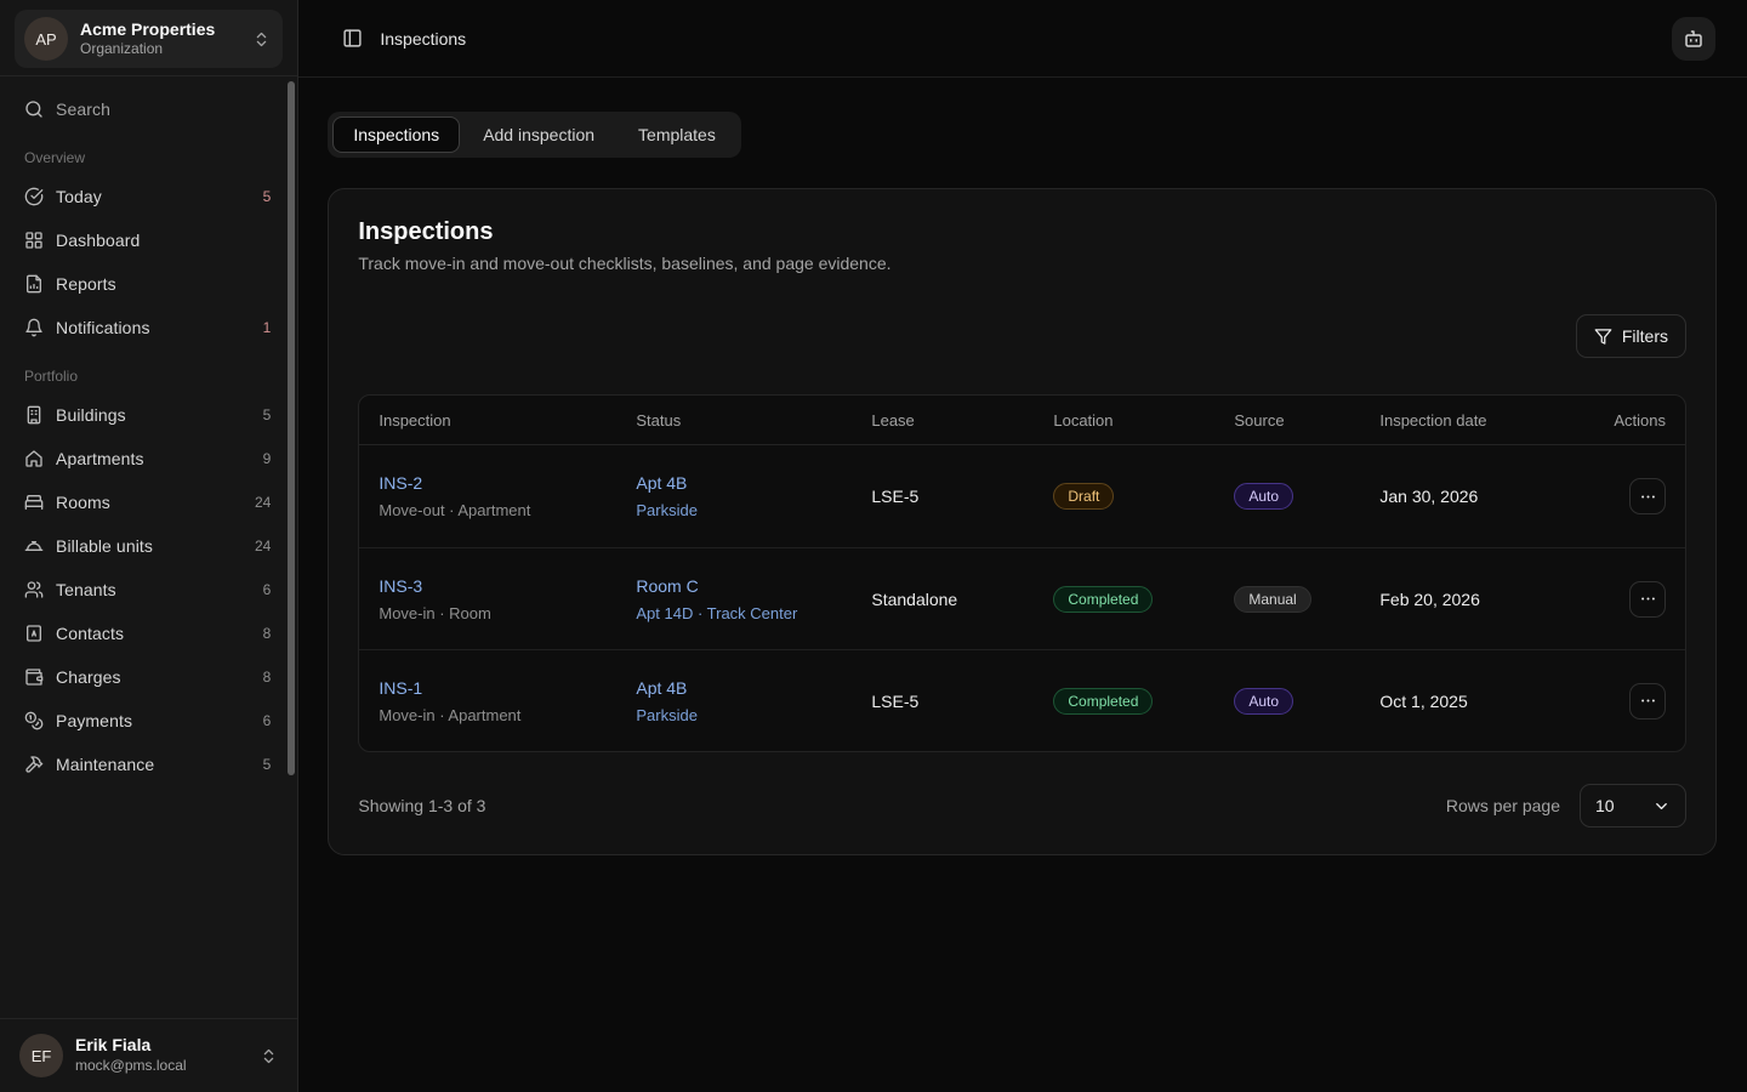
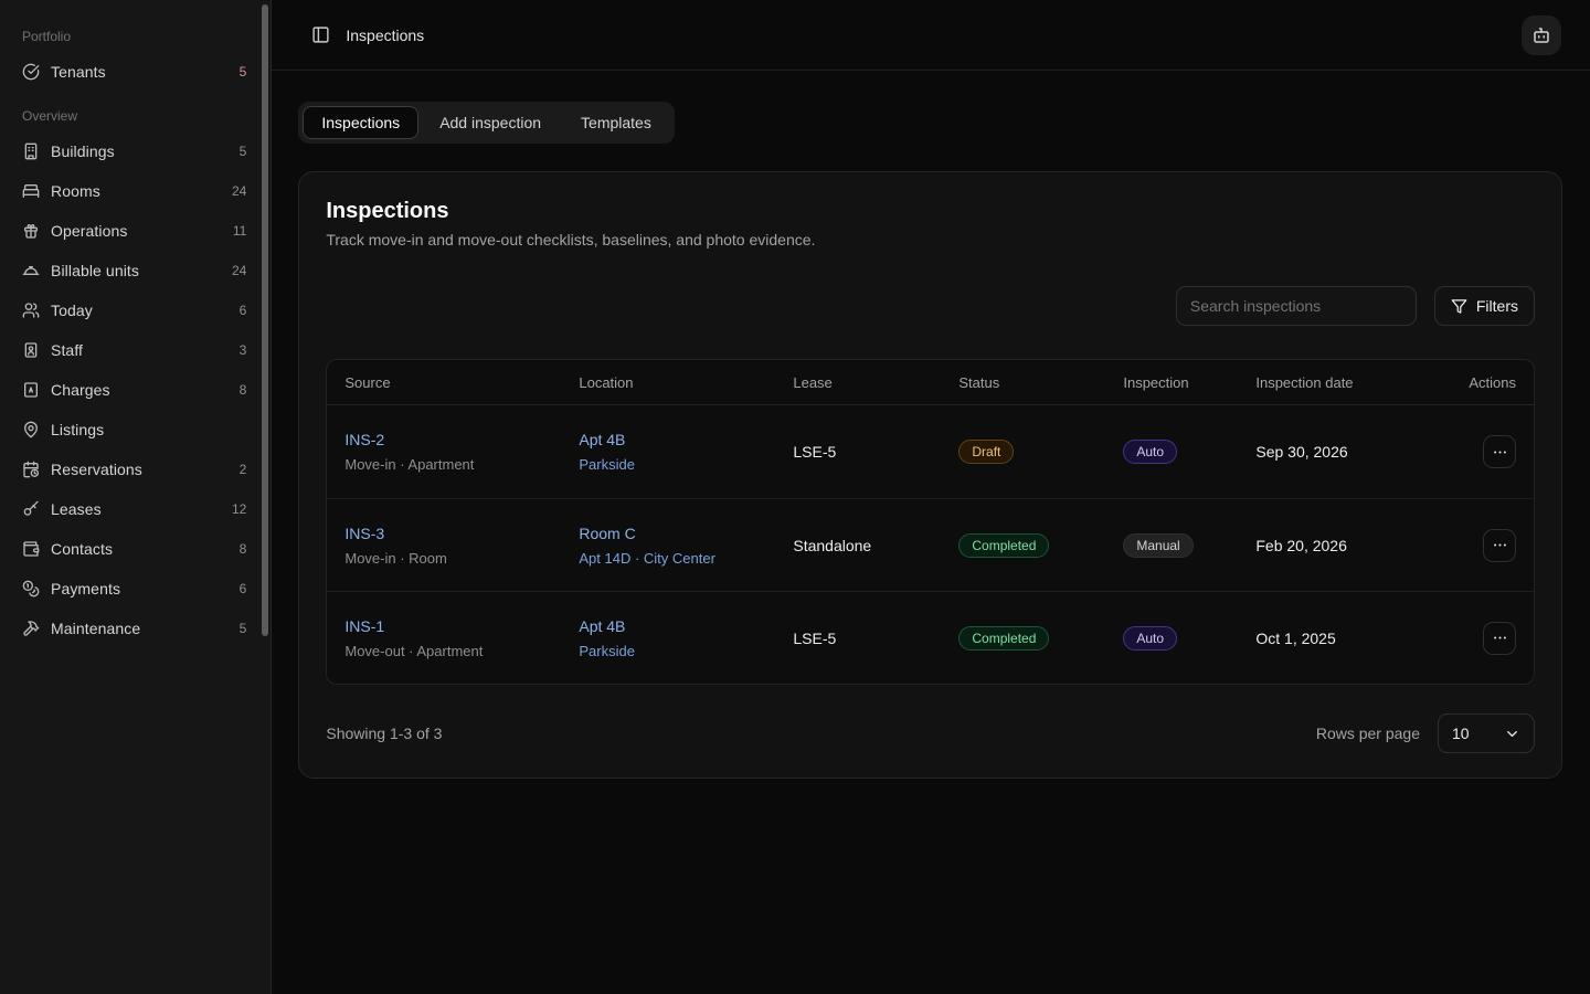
- AP
- Acme Properties
- Organization
- Search
- Overview
+ Portfolio
- Today
+ Tenants
  5
- Dashboard
- Reports
- Notifications
- 1
- Portfolio
+ Overview
  Buildings
  5
- Apartments
- 9
  Rooms
  24
+ Operations
+ 11
  Billable units
  24
- Tenants
+ Today
  6
+ Staff
+ 3
- Contacts
+ Charges
  8
+ Listings
+ Reservations
+ 2
+ Leases
+ 12
- Charges
+ Contacts
  8
  Payments
  6
  Maintenance
  5
- EF
- Erik Fiala
- mock@pms.local
  Inspections
  Inspections
  Add inspection
  Templates
  Inspections
- Track move-in and move-out checklists, baselines, and page evidence.
+ Track move-in and move-out checklists, baselines, and photo evidence.
+ Search inspections
  Filters
- Inspection
+ Source
- Status
+ Location
  Lease
- Location
+ Status
- Source
+ Inspection
  Inspection date
  Actions
  INS-2
- Move-out · Apartment
+ Move-in · Apartment
  Apt 4B
  Parkside
  LSE-5
  Draft
  Auto
- Jan 30, 2026
+ Sep 30, 2026
  INS-3
  Move-in · Room
  Room C
- Apt 14D · Track Center
+ Apt 14D · City Center
  Standalone
  Completed
  Manual
  Feb 20, 2026
  INS-1
- Move-in · Apartment
+ Move-out · Apartment
  Apt 4B
  Parkside
  LSE-5
  Completed
  Auto
  Oct 1, 2025
  Showing 1-3 of 3
  Rows per page
  10
